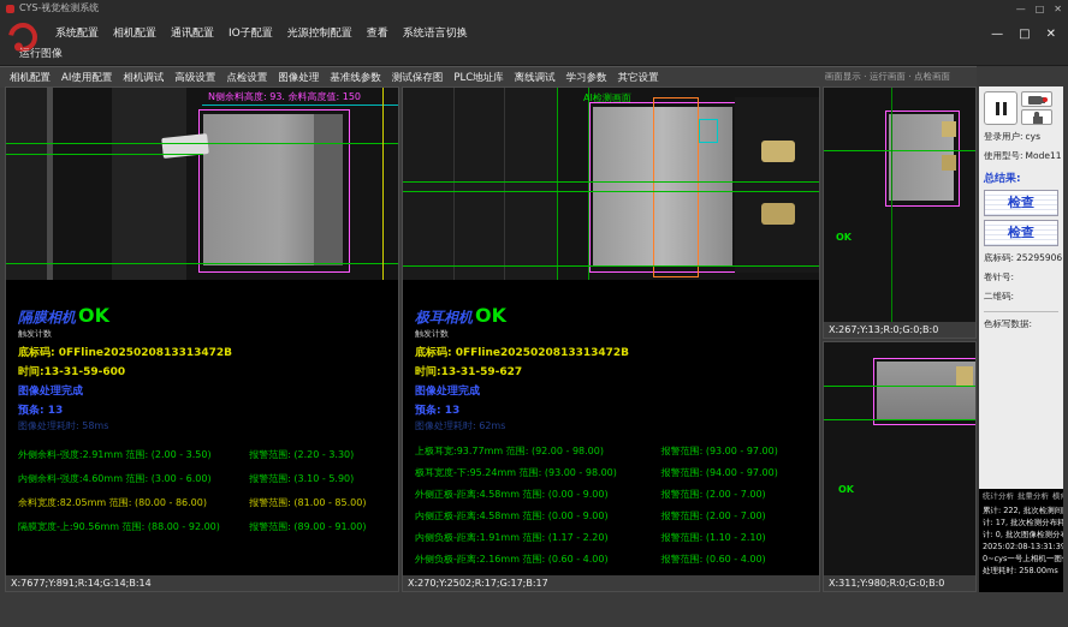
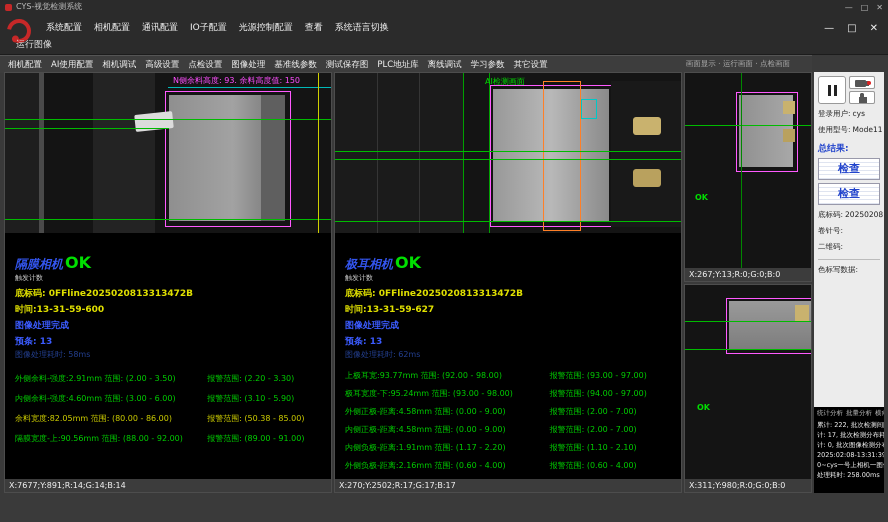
  CYS-视觉检测系统
  —
  □
  ✕
  系统配置
  相机配置
  通讯配置
  IO子配置
  光源控制配置
  查看
  系统语言切换
  运行图像
  —
  □
  ✕
  相机配置
  AI使用配置
  相机调试
  高级设置
  点检设置
  图像处理
  基准线参数
  测试保存图
  PLC地址库
  离线调试
  学习参数
  其它设置
  画面显示 · 运行画面 · 点检画面
  N侧余料高度: 93. 余料高度值: 150
  隔膜相机
  OK
  触发计数
  底标码: 0FFline2025020813313472B
  时间:13-31-59-600
  图像处理完成
  预条: 13
  图像处理耗时: 58ms
  外侧余料-强度:2.91mm 范围: (2.00 - 3.50)
  报警范围: (2.20 - 3.30)
  内侧余料-强度:4.60mm 范围: (3.00 - 6.00)
  报警范围: (3.10 - 5.90)
  余料宽度:82.05mm 范围: (80.00 - 86.00)
- 报警范围: (81.00 - 85.00)
+ 报警范围: (50.38 - 85.00)
  隔膜宽度-上:90.56mm 范围: (88.00 - 92.00)
  报警范围: (89.00 - 91.00)
  X:7677;Y:891;R:14;G:14;B:14
  AI检测画面
  极耳相机
  OK
  触发计数
  底标码: 0FFline2025020813313472B
  时间:13-31-59-627
  图像处理完成
  预条: 13
  图像处理耗时: 62ms
  上极耳宽:93.77mm 范围: (92.00 - 98.00)
  报警范围: (93.00 - 97.00)
  极耳宽度-下:95.24mm 范围: (93.00 - 98.00)
  报警范围: (94.00 - 97.00)
  外侧正极-距离:4.58mm 范围: (0.00 - 9.00)
  报警范围: (2.00 - 7.00)
  内侧正极-距离:4.58mm 范围: (0.00 - 9.00)
  报警范围: (2.00 - 7.00)
  内侧负极-距离:1.91mm 范围: (1.17 - 2.20)
  报警范围: (1.10 - 2.10)
  外侧负极-距离:2.16mm 范围: (0.60 - 4.00)
  报警范围: (0.60 - 4.00)
  X:270;Y:2502;R:17;G:17;B:17
  OK
  X:267;Y:13;R:0;G:0;B:0
  OK
  X:311;Y:980;R:0;G:0;B:0
  登录用户:
  cys
  使用型号:
  Mode11
  总结果:
  检查
  检查
  底标码:
- 25295906
+ 20250208
  卷针号:
  二维码:
  色标写数据:
  统计分析
  批量分析
  累计: 222, 批次检测间
  计: 17, 批次检测分布耗
  计: 0, 批次图像检测分
  2025:02:08-13:31:39
  0~cys一号上相机一图
  处理耗时: 258.00ms
